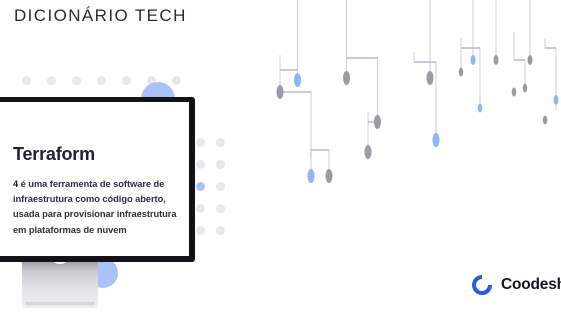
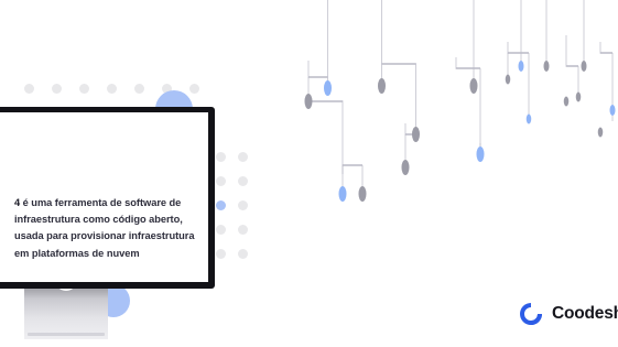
- DICIONÁRIO TECH
- Terraform
  4 é uma ferramenta de software de infraestrutura como código aberto, usada para provisionar infraestrutura em plataformas de nuvem
  Coodes
